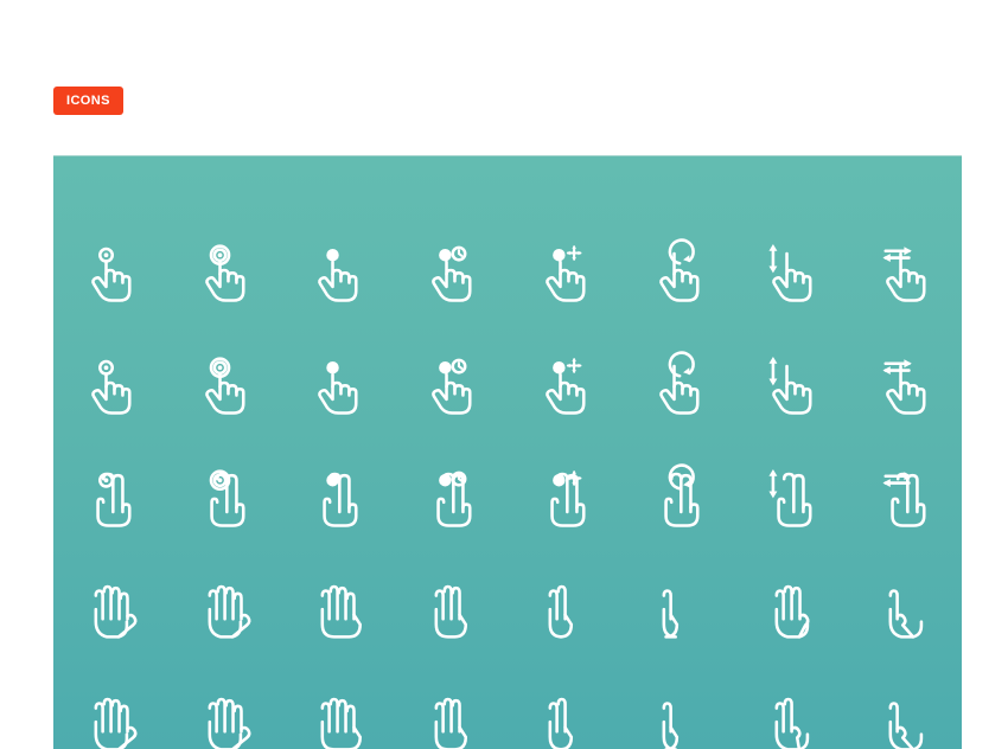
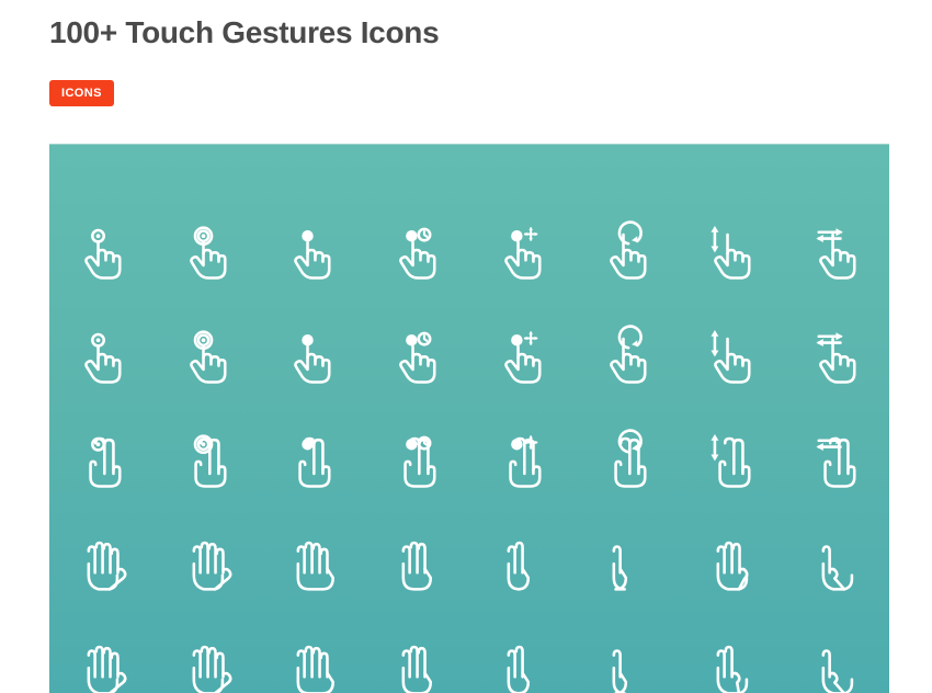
+ 100+ Touch Gestures Icons
  ICONS
